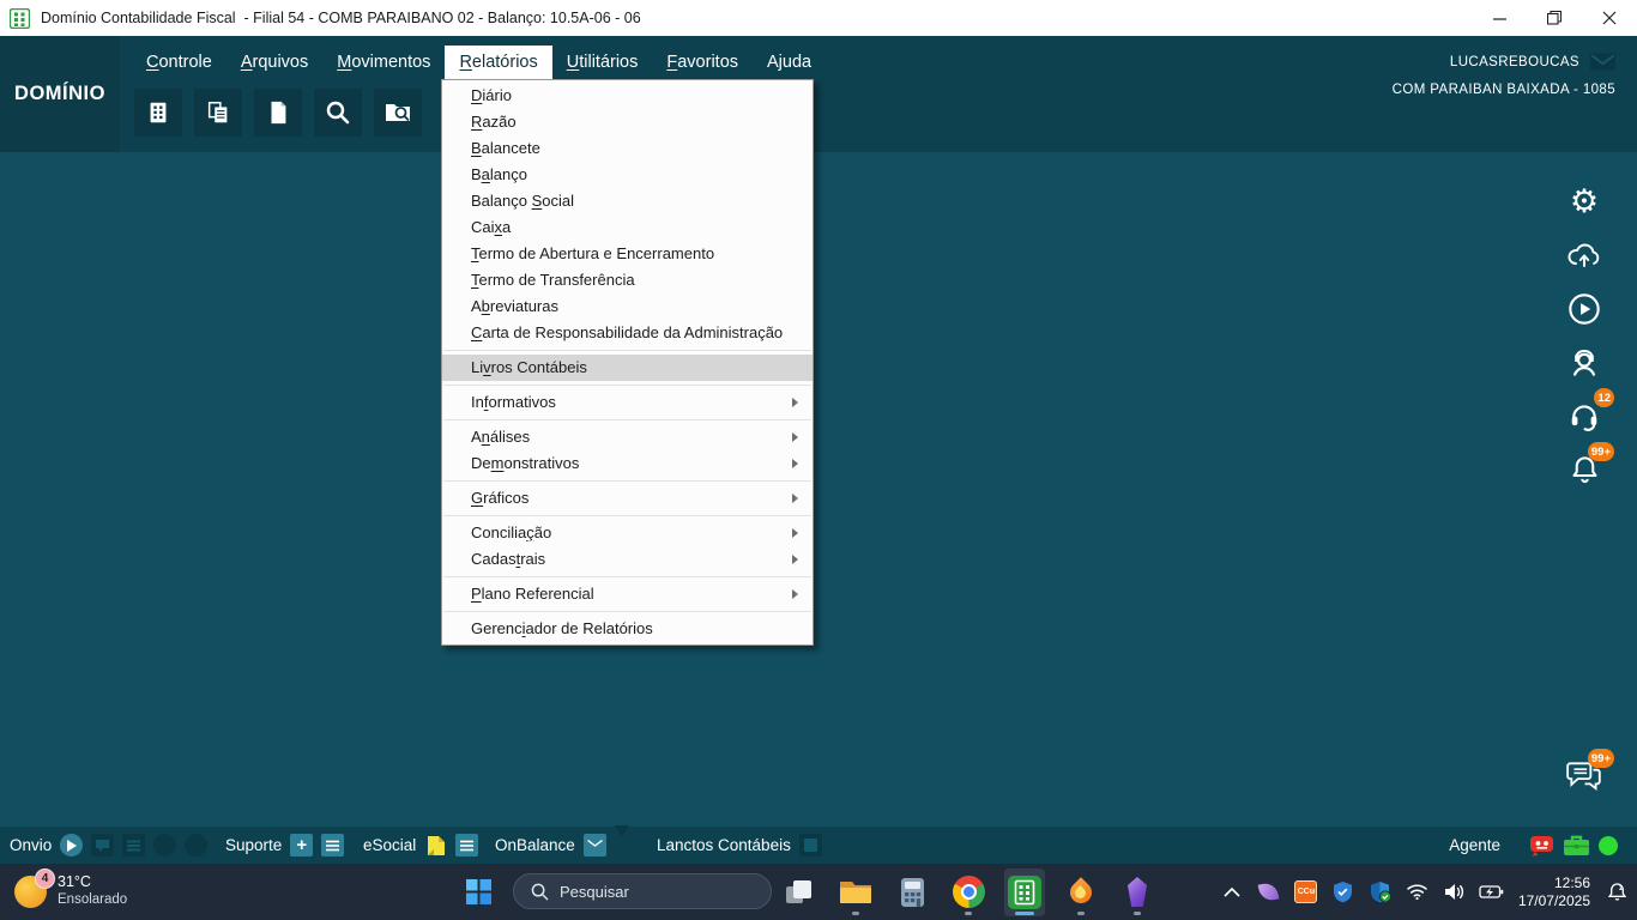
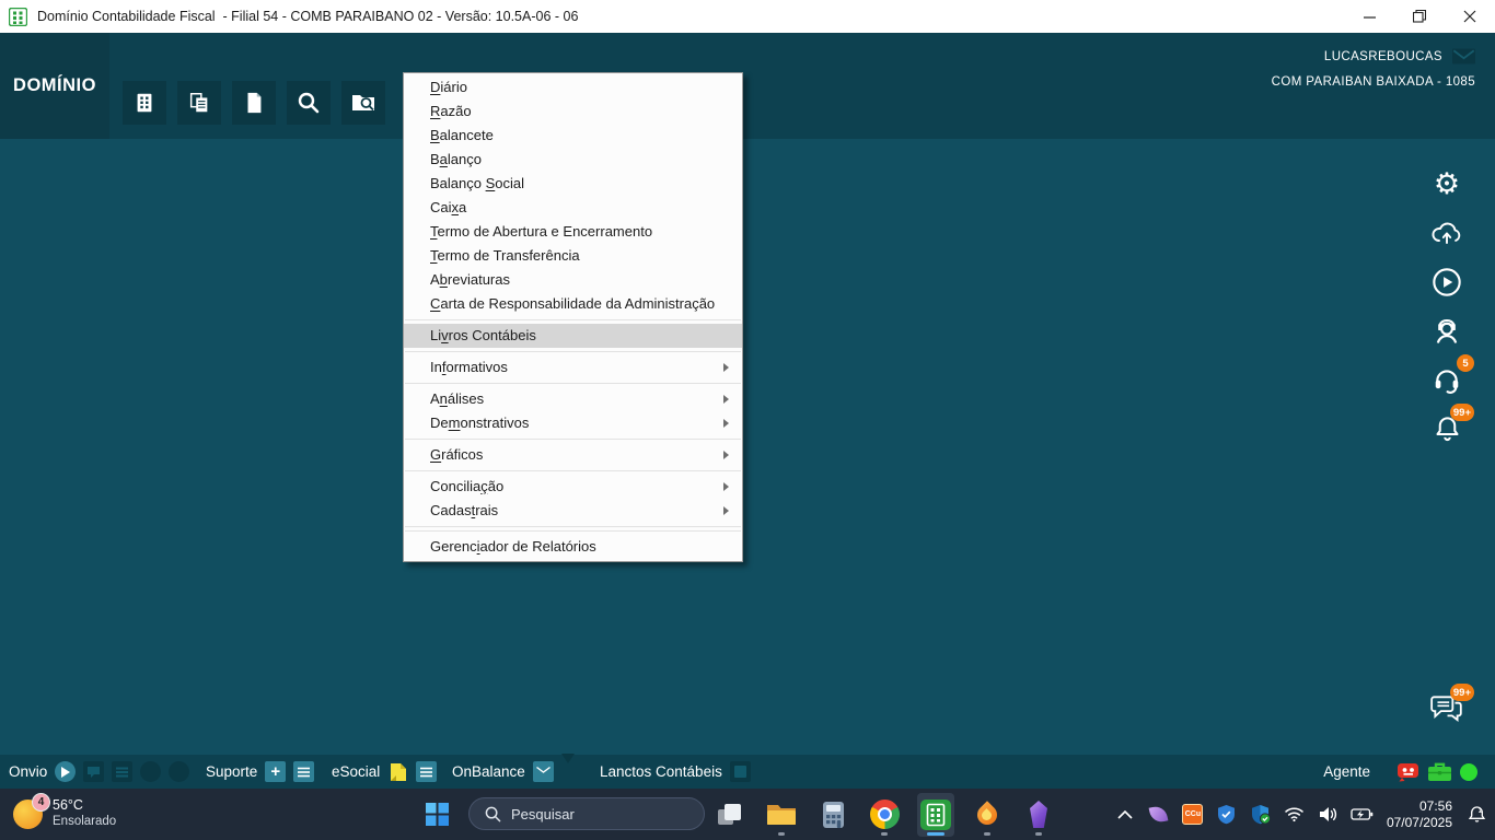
- Domínio Contabilidade Fiscal - Filial 54 - COMB PARAIBANO 02 - Balanço: 10.5A-06 - 06
+ Domínio Contabilidade Fiscal - Filial 54 - COMB PARAIBANO 02 - Versão: 10.5A-06 - 06
  DOMÍNIO
- Controle
- Arquivos
- Movimentos
- Relatórios
- Utilitários
- Favoritos
- Ajuda
  LUCASREBOUCAS
  COM PARAIBAN BAIXADA - 1085
  ⚙
- 12
+ 5
  99+
  99+
  Diário
  Razão
  Balancete
  Balanço
  Balanço Social
  Caixa
  Termo de Abertura e Encerramento
  Termo de Transferência
  Abreviaturas
  Carta de Responsabilidade da Administração
  Livros Contábeis
  Informativos
  Análises
  Demonstrativos
  Gráficos
  Conciliação
  Cadastrais
- Plano Referencial
  Gerenciador de Relatórios
  Onvio
  Suporte
  +
  eSocial
  OnBalance
  Lanctos Contábeis
  Agente
  4
- 31°C
+ 56°C
  Ensolarado
  Pesquisar
- 12:56
+ 07:56
- 17/07/2025
+ 07/07/2025
